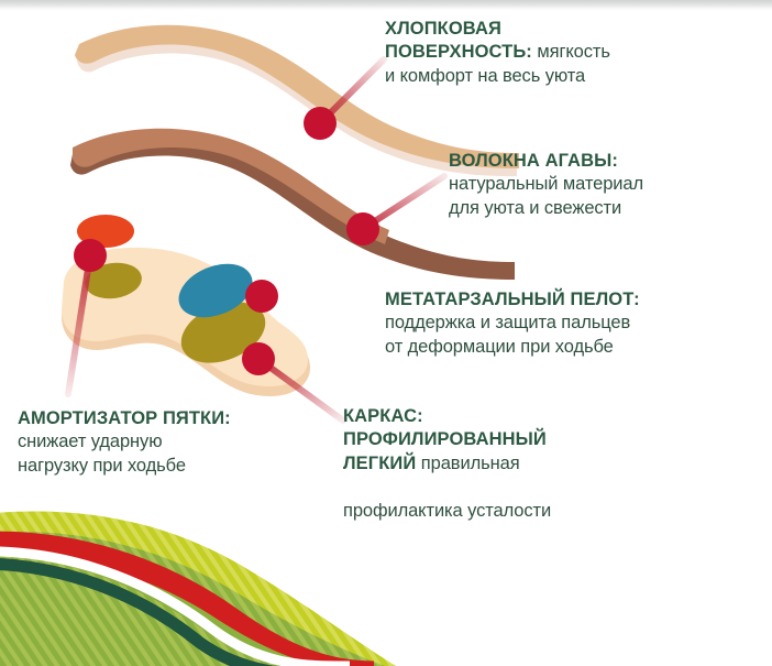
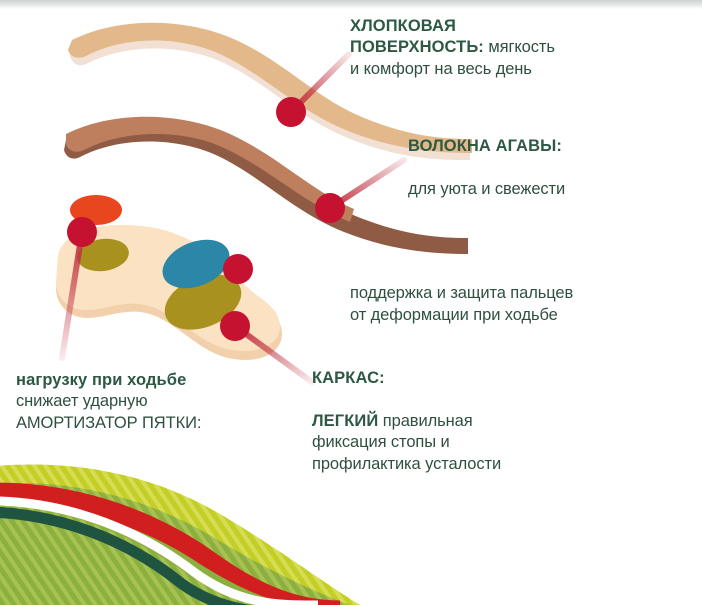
  ХЛОПКОВАЯ
  ПОВЕРХНОСТЬ: мягкость
- и комфорт на весь уюта
+ и комфорт на весь день
  ВОЛОКНА АГАВЫ:
- натуральный материал
  для уюта и свежести
- МЕТАТАРЗАЛЬНЫЙ ПЕЛОТ:
  поддержка и защита пальцев
  от деформации при ходьбе
- АМОРТИЗАТОР ПЯТКИ:
+ нагрузку при ходьбе
  снижает ударную
- нагрузку при ходьбе
+ АМОРТИЗАТОР ПЯТКИ:
  КАРКАС:
- ПРОФИЛИРОВАННЫЙ
  ЛЕГКИЙ правильная
+ фиксация стопы и
  профилактика усталости
